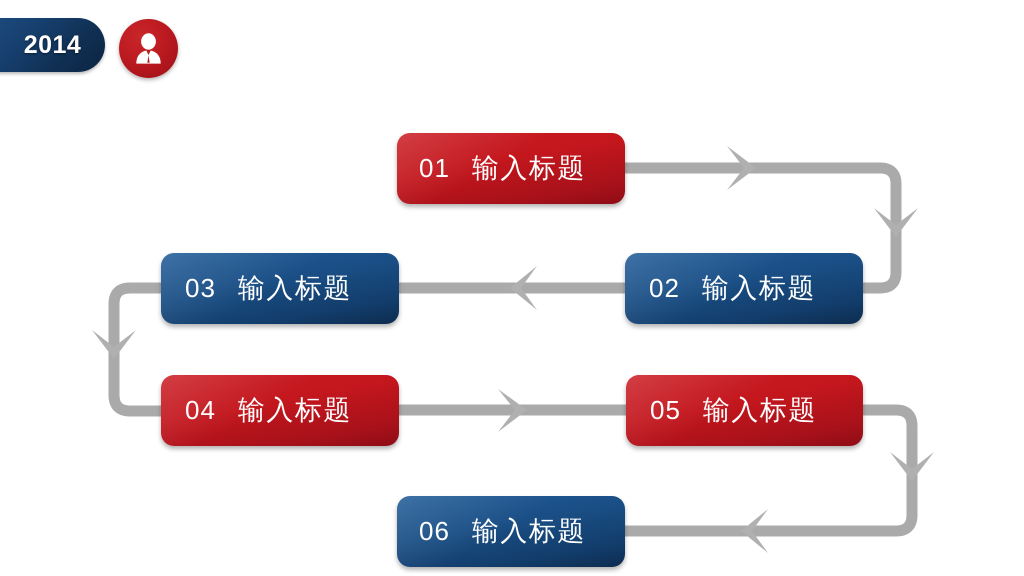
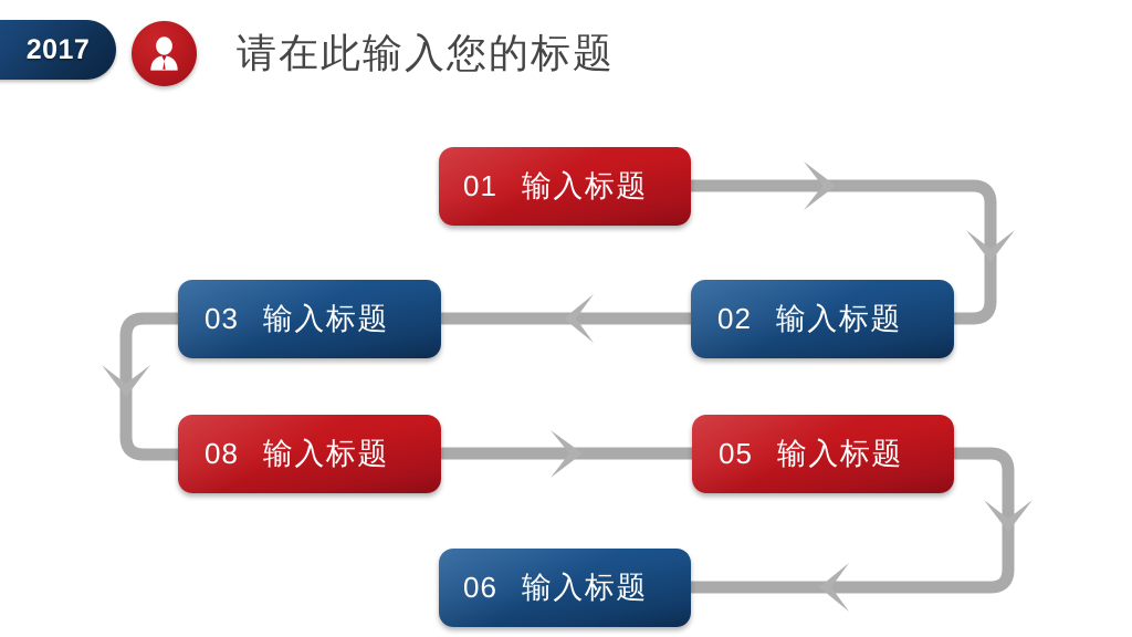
- 2014
+ 2017
+ 请在此输入您的标题
  01
  输入标题
  02
  输入标题
  03
  输入标题
- 04
+ 08
  输入标题
  05
  输入标题
  06
  输入标题
